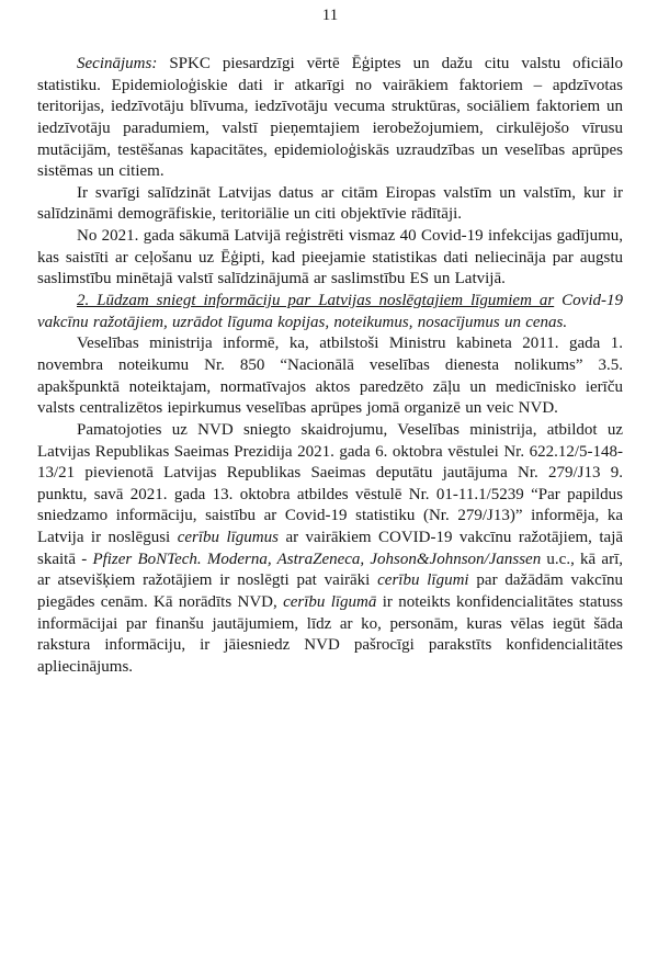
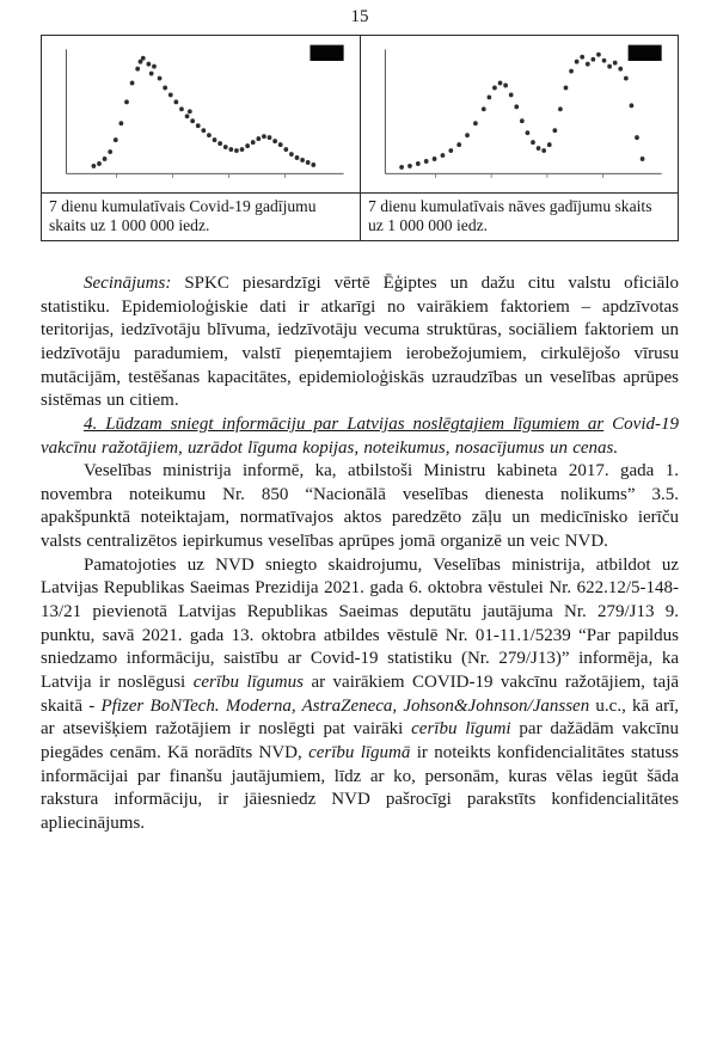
- 11
+ 15
+ 7 dienu kumulatīvais Covid-19 gadījumu skaits uz 1 000 000 iedz.
+ 7 dienu kumulatīvais nāves gadījumu skaits uz 1 000 000 iedz.
  Secinājums: SPKC piesardzīgi vērtē Ēģiptes un dažu citu valstu oficiālo statistiku. Epidemioloģiskie dati ir atkarīgi no vairākiem faktoriem – apdzīvotas teritorijas, iedzīvotāju blīvuma, iedzīvotāju vecuma struktūras, sociāliem faktoriem un iedzīvotāju paradumiem, valstī pieņemtajiem ierobežojumiem, cirkulējošo vīrusu mutācijām, testēšanas kapacitātes, epidemioloģiskās uzraudzības un veselības aprūpes sistēmas un citiem.
- Ir svarīgi salīdzināt Latvijas datus ar citām Eiropas valstīm un valstīm, kur ir salīdzināmi demogrāfiskie, teritoriālie un citi objektīvie rādītāji.
- No 2021. gada sākumā Latvijā reģistrēti vismaz 40 Covid-19 infekcijas gadījumu, kas saistīti ar ceļošanu uz Ēģipti, kad pieejamie statistikas dati neliecināja par augstu saslimstību minētajā valstī salīdzinājumā ar saslimstību ES un Latvijā.
- 2. Lūdzam sniegt informāciju par Latvijas noslēgtajiem līgumiem ar Covid-19 vakcīnu ražotājiem, uzrādot līguma kopijas, noteikumus, nosacījumus un cenas.
+ 4. Lūdzam sniegt informāciju par Latvijas noslēgtajiem līgumiem ar Covid-19 vakcīnu ražotājiem, uzrādot līguma kopijas, noteikumus, nosacījumus un cenas.
- Veselības ministrija informē, ka, atbilstoši Ministru kabineta 2011. gada 1. novembra noteikumu Nr. 850 “Nacionālā veselības dienesta nolikums” 3.5. apakšpunktā noteiktajam, normatīvajos aktos paredzēto zāļu un medicīnisko ierīču valsts centralizētos iepirkumus veselības aprūpes jomā organizē un veic NVD.
+ Veselības ministrija informē, ka, atbilstoši Ministru kabineta 2017. gada 1. novembra noteikumu Nr. 850 “Nacionālā veselības dienesta nolikums” 3.5. apakšpunktā noteiktajam, normatīvajos aktos paredzēto zāļu un medicīnisko ierīču valsts centralizētos iepirkumus veselības aprūpes jomā organizē un veic NVD.
  Pamatojoties uz NVD sniegto skaidrojumu, Veselības ministrija, atbildot uz Latvijas Republikas Saeimas Prezidija 2021. gada 6. oktobra vēstulei Nr. 622.12/5-148-13/21 pievienotā Latvijas Republikas Saeimas deputātu jautājuma Nr. 279/J13 9. punktu, savā 2021. gada 13. oktobra atbildes vēstulē Nr. 01-11.1/5239 “Par papildus sniedzamo informāciju, saistību ar Covid-19 statistiku (Nr. 279/J13)” informēja, ka Latvija ir noslēgusi cerību līgumus ar vairākiem COVID-19 vakcīnu ražotājiem, tajā skaitā - Pfizer BoNTech. Moderna, AstraZeneca, Johson&Johnson/Janssen u.c., kā arī, ar atsevišķiem ražotājiem ir noslēgti pat vairāki cerību līgumi par dažādām vakcīnu piegādes cenām. Kā norādīts NVD, cerību līgumā ir noteikts konfidencialitātes statuss informācijai par finanšu jautājumiem, līdz ar ko, personām, kuras vēlas iegūt šāda rakstura informāciju, ir jāiesniedz NVD pašrocīgi parakstīts konfidencialitātes apliecinājums.
